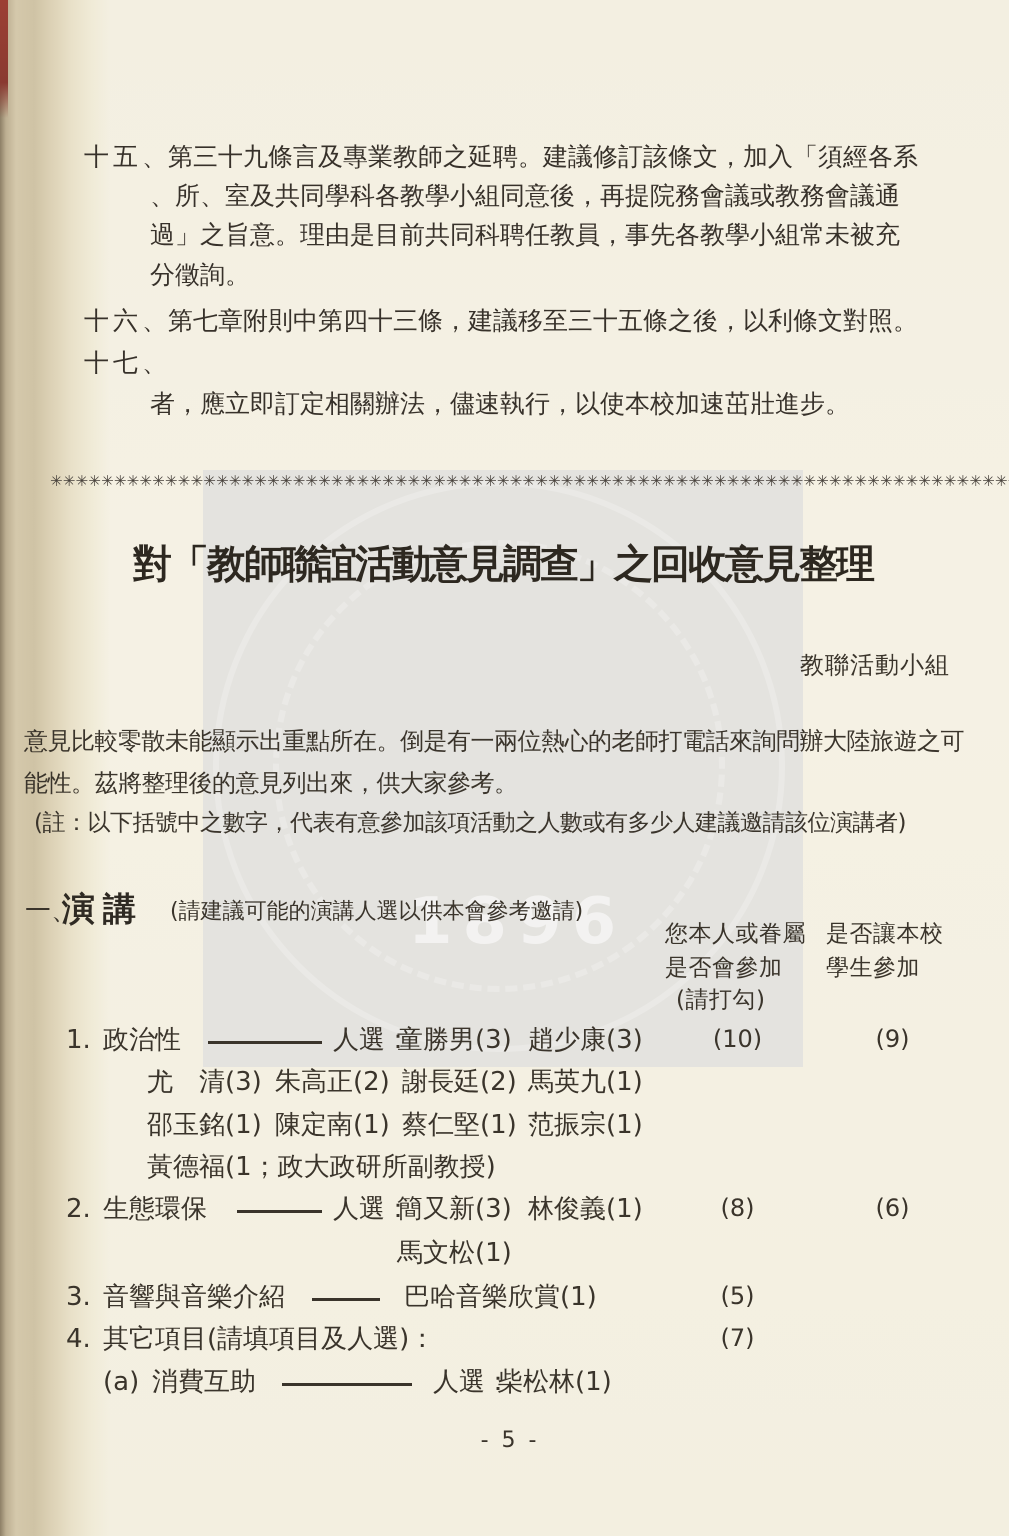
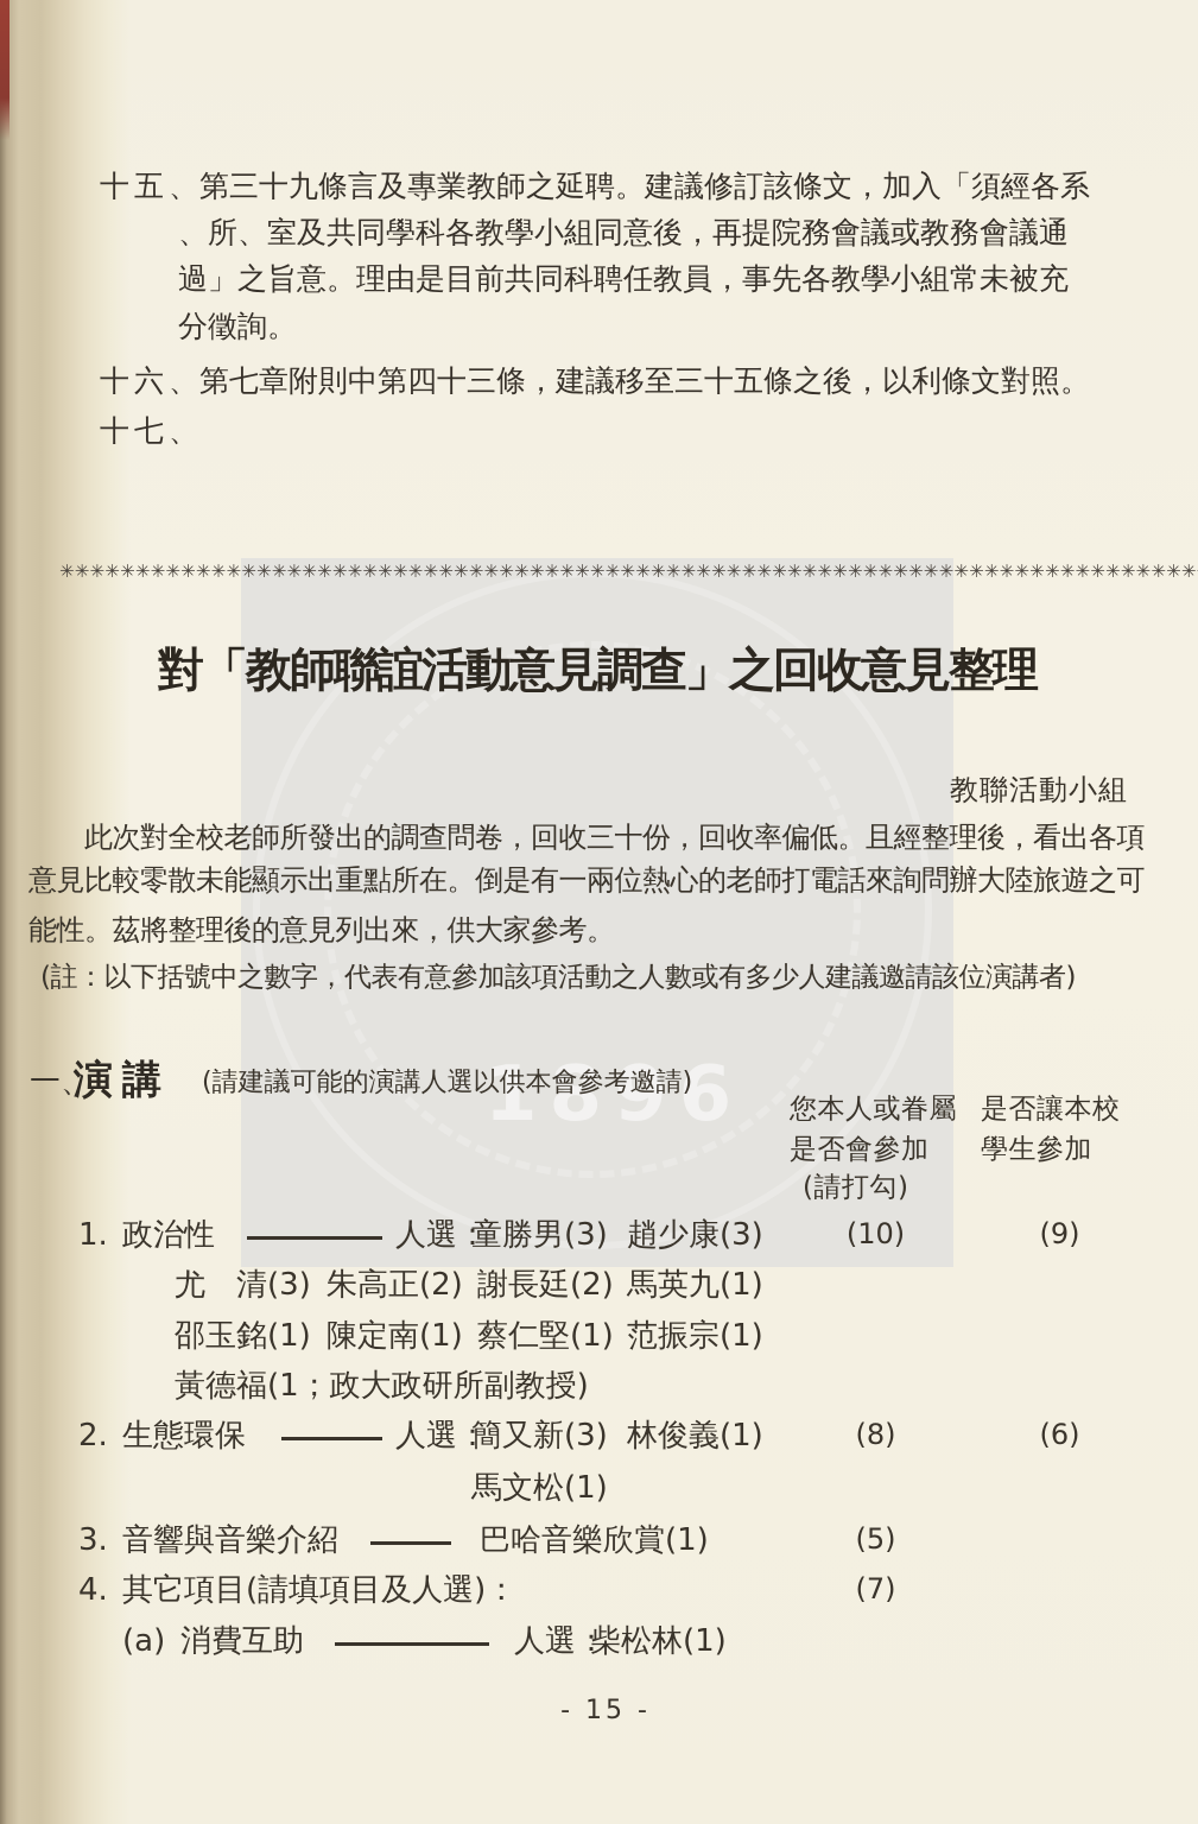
  1896
  十五、
  第三十九條言及專業教師之延聘。建議修訂該條文，加入「須經各系
  、所、室及共同學科各教學小組同意後，再提院務會議或教務會議通
  過」之旨意。理由是目前共同科聘任教員，事先各教學小組常未被充
  分徵詢。
  十六、
  第七章附則中第四十三條，建議移至三十五條之後，以利條文對照。
  十七、
- 者，應立即訂定相關辦法，儘速執行，以使本校加速茁壯進步。
  ✳✳✳✳✳✳✳✳✳✳✳✳✳✳✳✳✳✳✳✳✳✳✳✳✳✳✳✳✳✳✳✳✳✳✳✳✳✳✳✳✳✳✳✳✳✳✳✳✳✳✳✳✳✳✳✳✳✳✳✳✳✳✳✳✳✳✳✳✳✳✳✳✳✳✳
  對「教師聯誼活動意見調查」之回收意見整理
  教聯活動小組
+ 此次對全校老師所發出的調查問卷，回收三十份，回收率偏低。且經整理後，看出各項
  意見比較零散未能顯示出重點所在。倒是有一兩位熱心的老師打電話來詢問辦大陸旅遊之可
  能性。茲將整理後的意見列出來，供大家參考。
  (註：以下括號中之數字，代表有意參加該項活動之人數或有多少人建議邀請該位演講者)
  一、
  演講
  (請建議可能的演講人選以供本會參考邀請)
  您本人或眷屬
  是否會參加
  (請打勾)
  是否讓本校
  學生參加
  1.
  政治性
  人選：
  童勝男(3)
  趙少康(3)
  (10)
  (9)
  尤 清(3)
  朱高正(2)
  謝長廷(2)
  馬英九(1)
  邵玉銘(1)
  陳定南(1)
  蔡仁堅(1)
  范振宗(1)
  黃德福(1；政大政研所副教授)
  2.
  生態環保
  人選：
  簡又新(3)
  林俊義(1)
  (8)
  (6)
  馬文松(1)
  3.
  音響與音樂介紹
  巴哈音樂欣賞(1)
  (5)
  4.
  其它項目(請填項目及人選)：
  (7)
  (a)
  消費互助
  人選：
  柴松林(1)
- - 5 -
+ - 15 -
